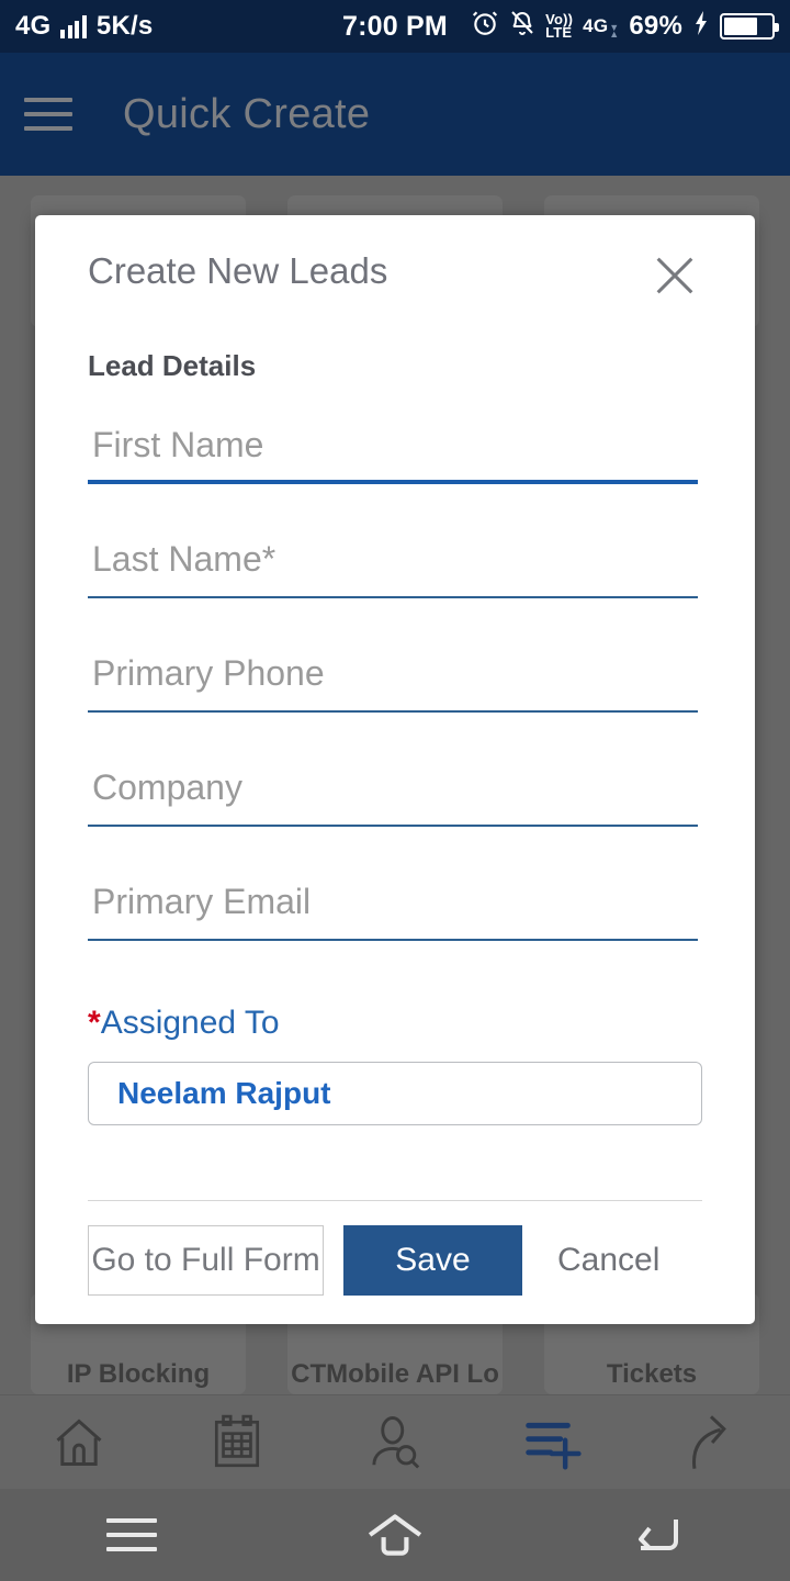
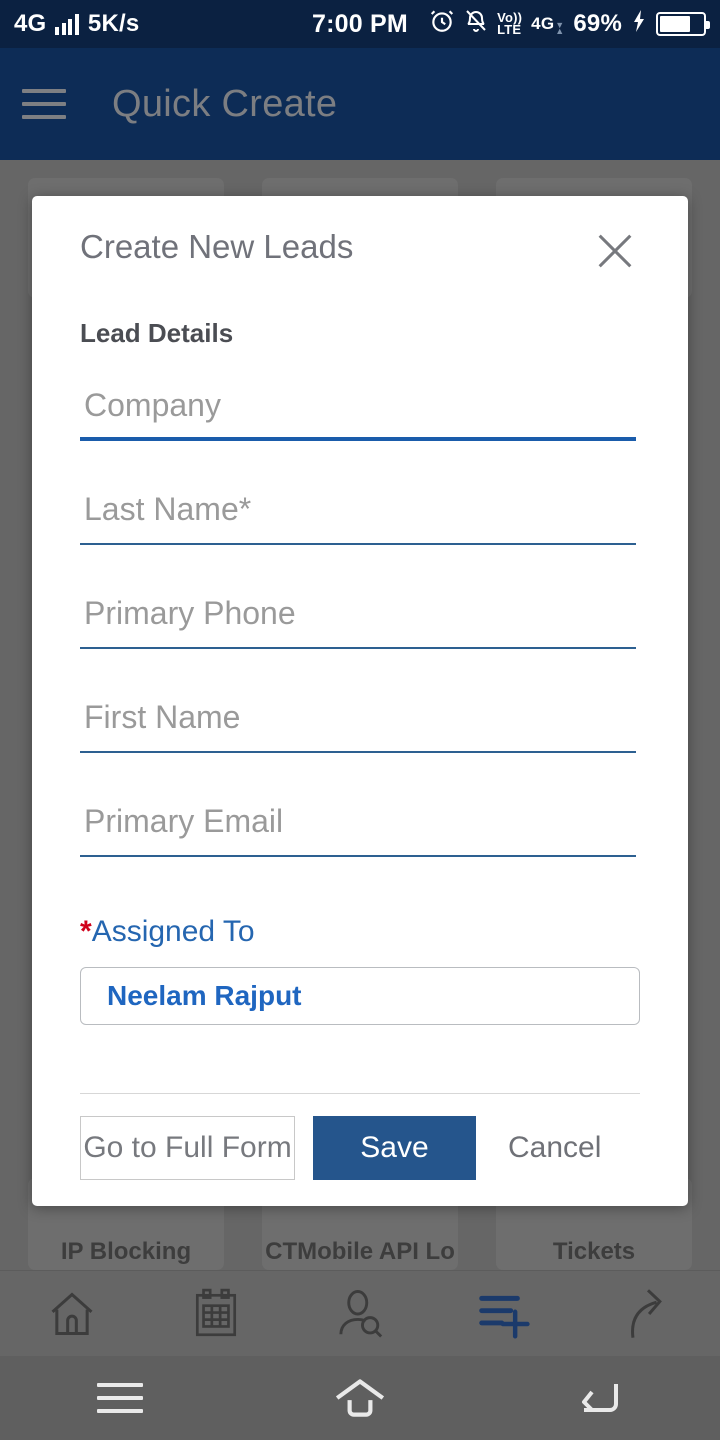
  4G
  5K/s
  7:00 PM
  Vo))
  LTE
  4G
  ▼
  ▲
  69%
  Quick Create
  IP Blocking
  CTMobile API Lo
  Tickets
  Create New Leads
  Lead Details
- First Name
+ Company
  Last Name*
  Primary Phone
- Company
+ First Name
  Primary Email
  *Assigned To
  Neelam Rajput
  Go to Full Form
  Save
  Cancel
